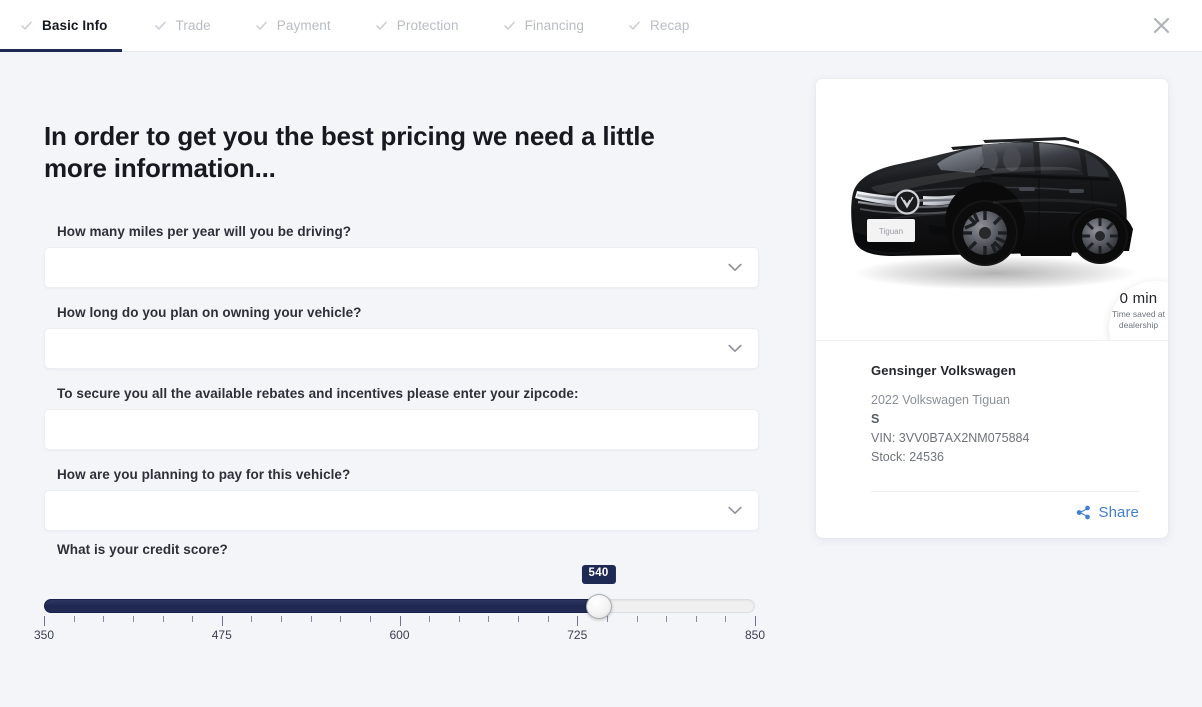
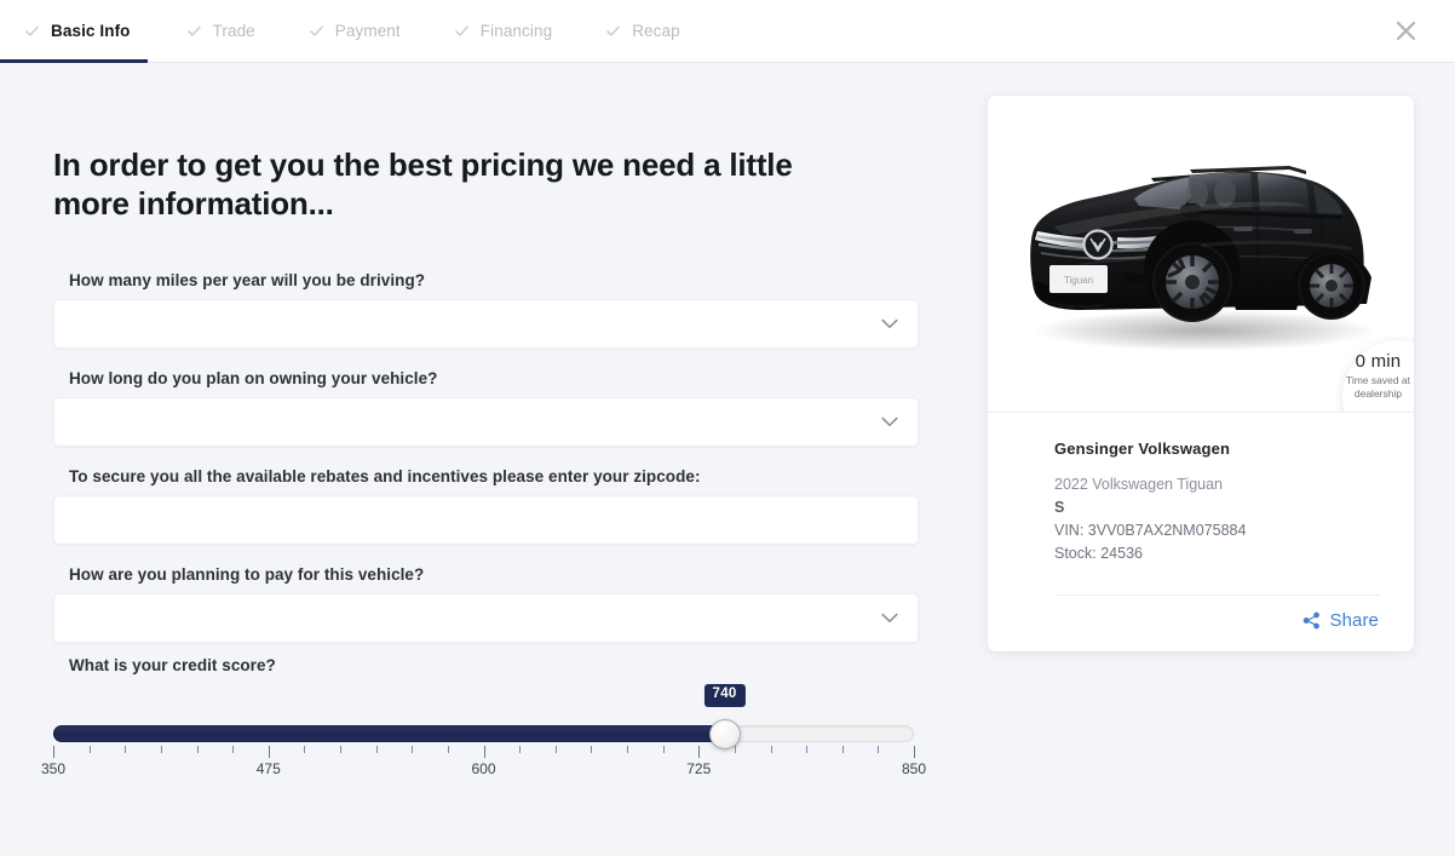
  Basic Info
  Trade
  Payment
- Protection
  Financing
  Recap
  In order to get you the best pricing we need a little more information...
  How many miles per year will you be driving?
  How long do you plan on owning your vehicle?
  To secure you all the available rebates and incentives please enter your zipcode:
  How are you planning to pay for this vehicle?
  What is your credit score?
- 540
+ 740
  350
  475
  600
  725
  850
  Tiguan
  0 min
  Time saved at dealership
  Gensinger Volkswagen
  2022 Volkswagen Tiguan
  S
  VIN: 3VV0B7AX2NM075884
  Stock: 24536
  Share
